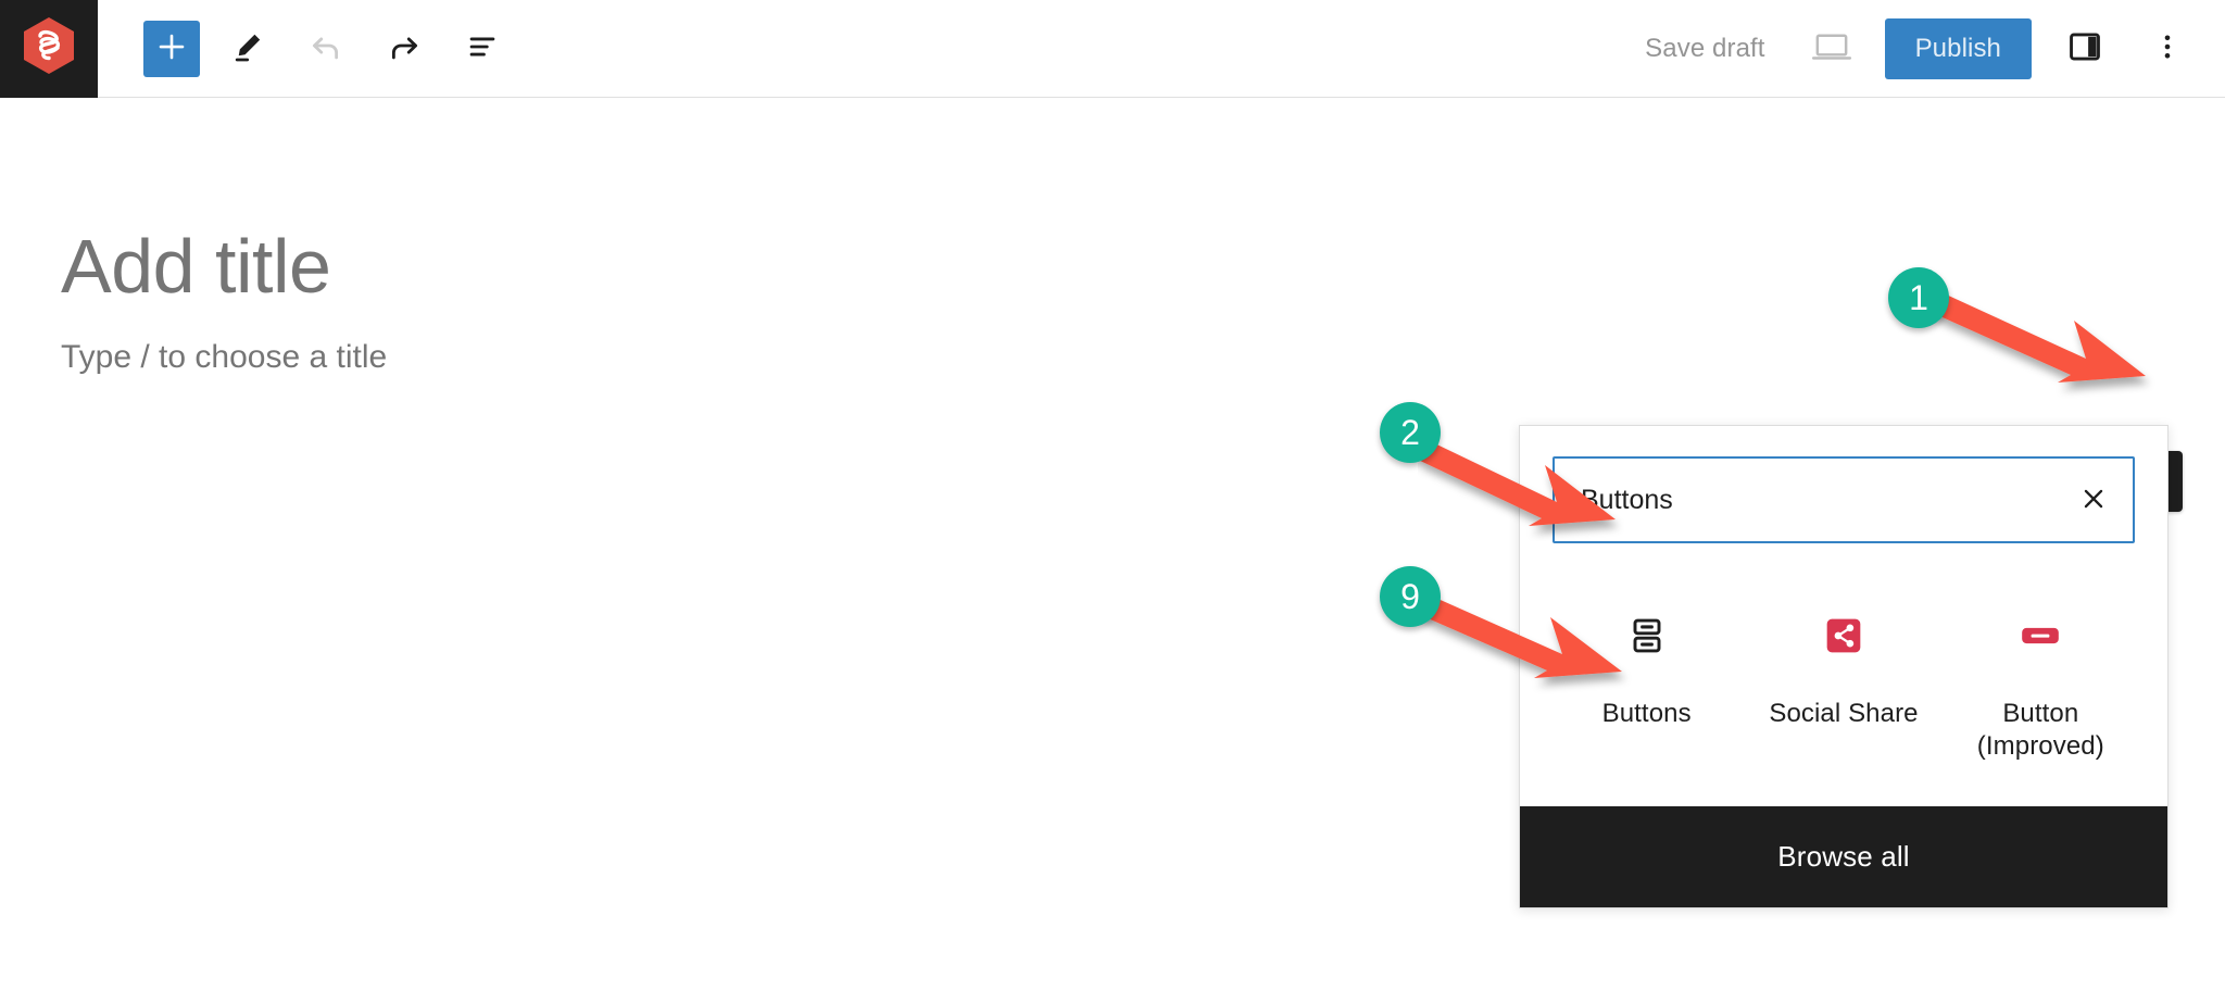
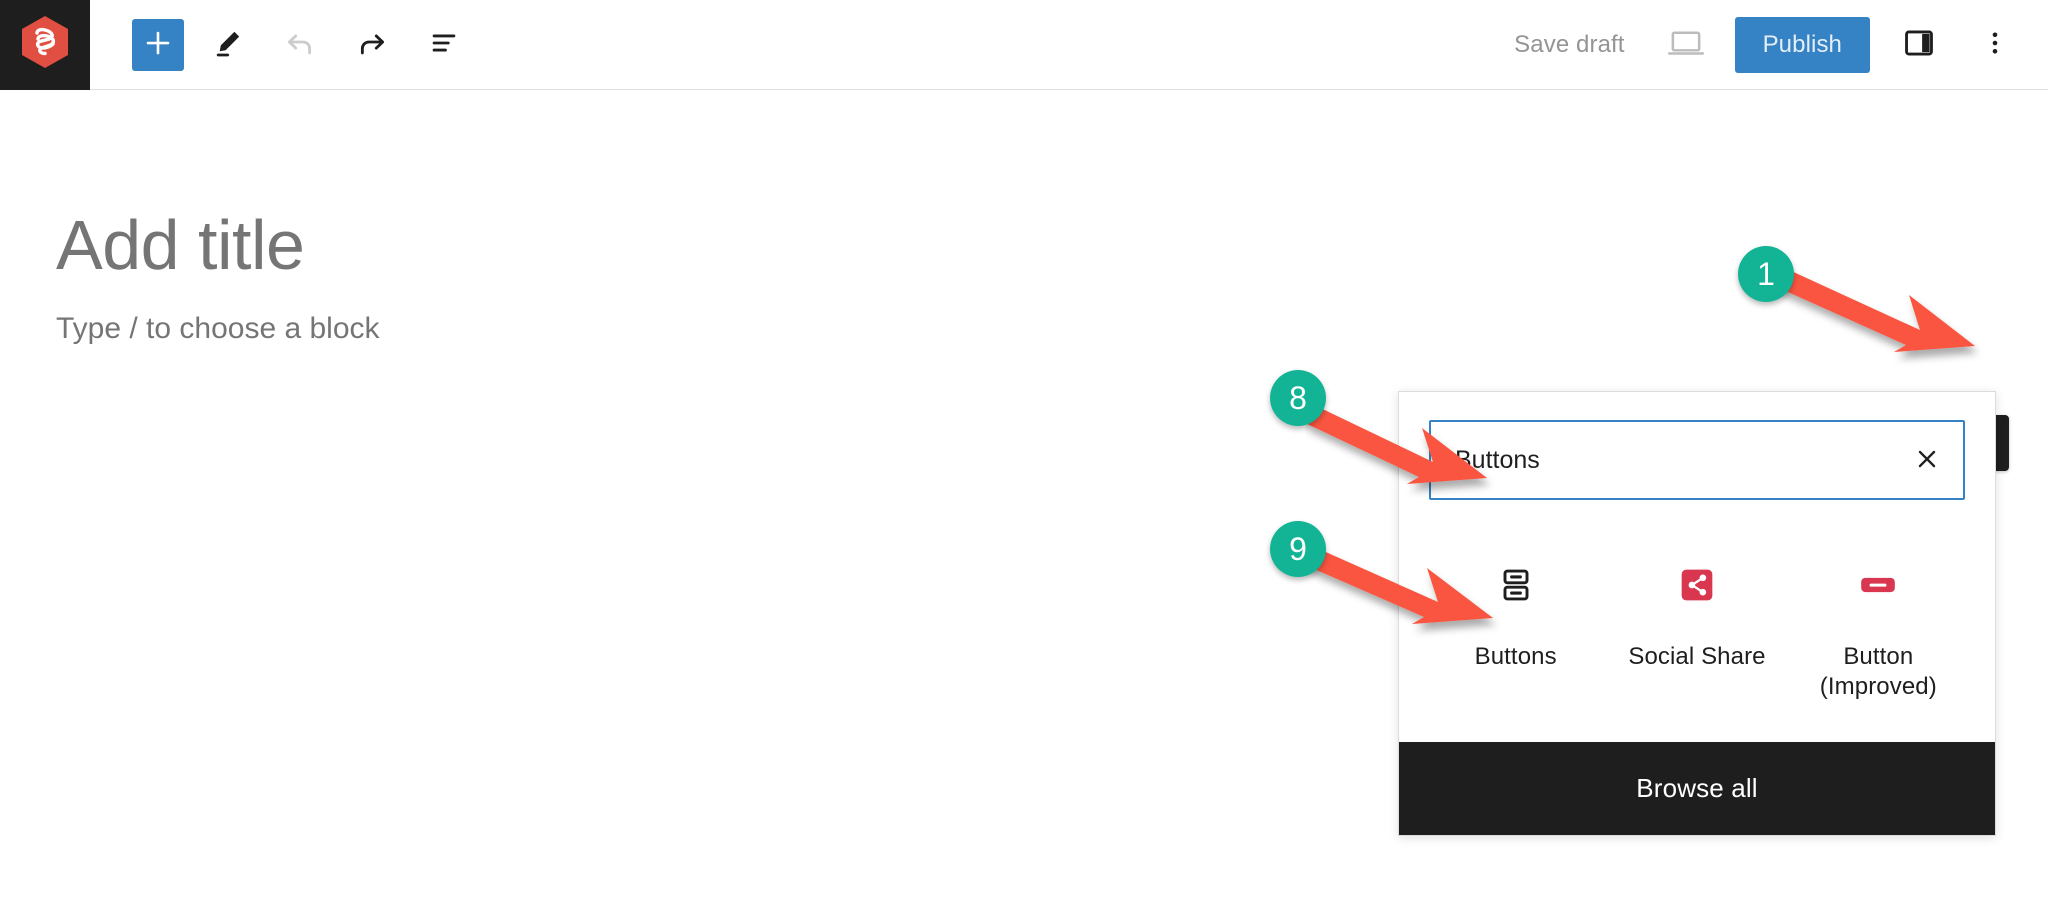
  Save draft
  Publish
  Add title
- Type / to choose a title
+ Type / to choose a block
  uttons
  Buttons
  Social Share
  Button
  (Improved)
  Browse all
  1
- 2
+ 8
  9
